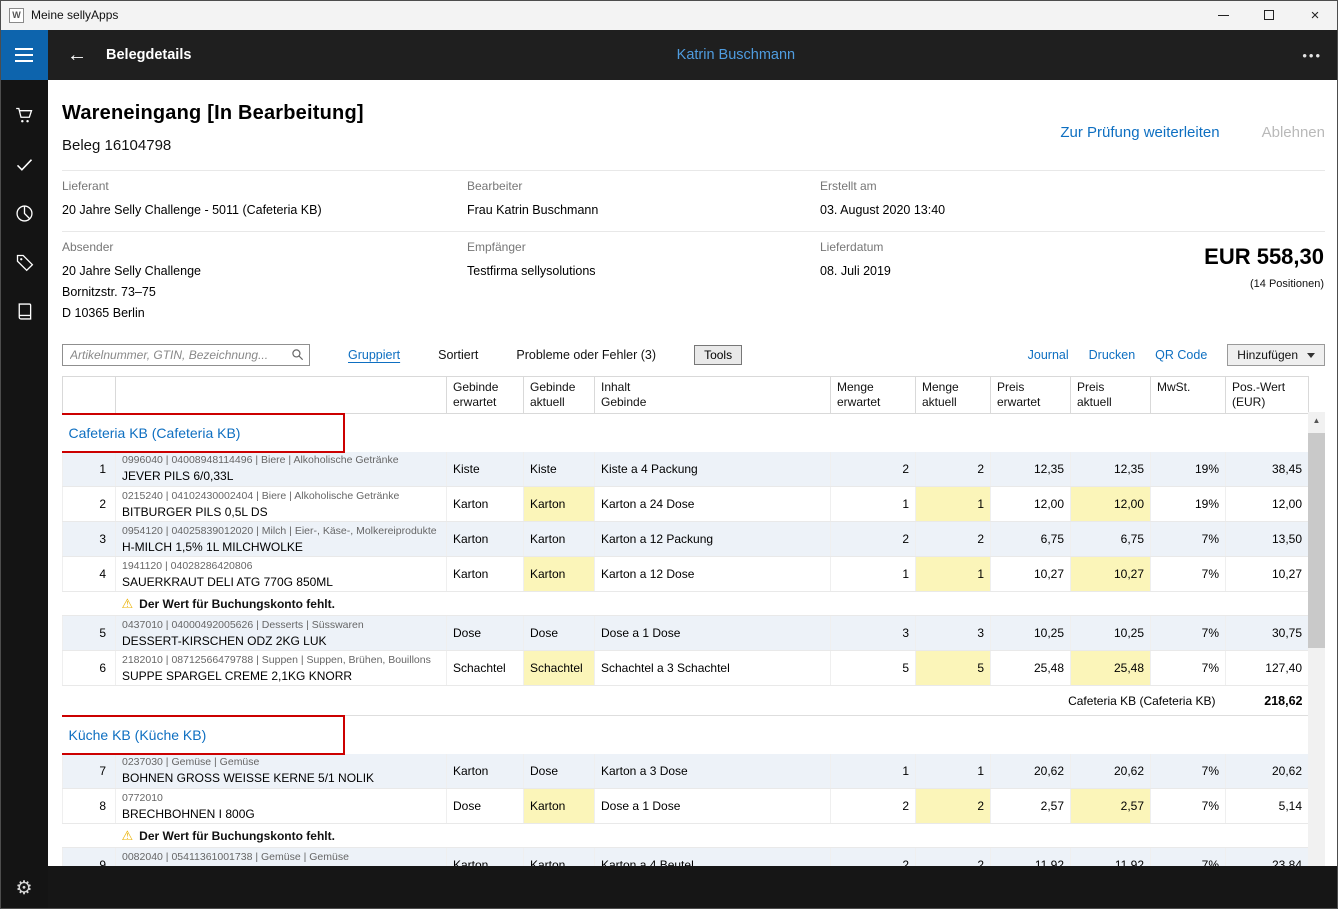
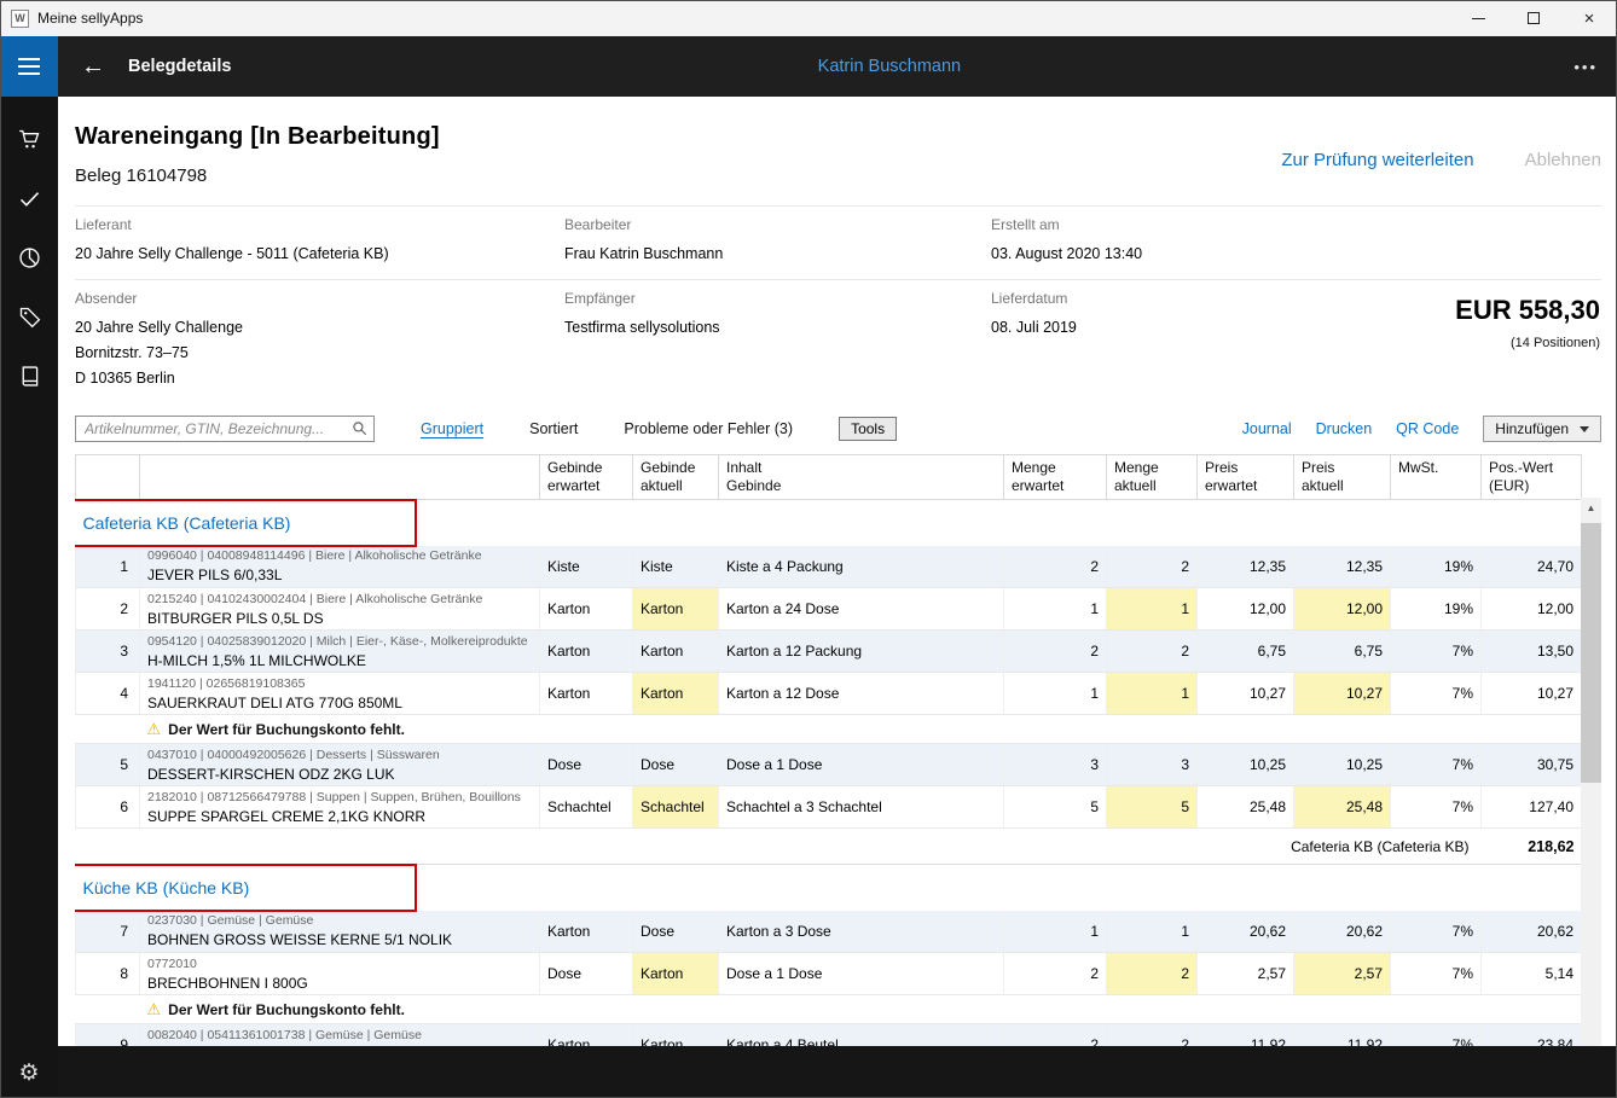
  W
  Meine sellyApps
  ×
  ←
  Belegdetails
  Katrin Buschmann
  •••
  ⚙
  Wareneingang [In Bearbeitung]
  Beleg 16104798
  Zur Prüfung weiterleiten
  Ablehnen
  Lieferant
  20 Jahre Selly Challenge - 5011 (Cafeteria KB)
  Bearbeiter
  Frau Katrin Buschmann
  Erstellt am
  03. August 2020 13:40
  Absender
  20 Jahre Selly Challenge
  Bornitzstr. 73–75
  D 10365 Berlin
  Empfänger
  Testfirma sellysolutions
  Lieferdatum
  08. Juli 2019
  EUR 558,30
  (14 Positionen)
  Artikelnummer, GTIN, Bezeichnung...
  Gruppiert
  Sortiert
  Probleme oder Fehler (3)
  Tools
  Journal
  Drucken
  QR Code
  Hinzufügen
  		Gebinde erwartet	Gebinde aktuell	Inhalt Gebinde	Menge erwartet	Menge aktuell	Preis erwartet	Preis aktuell	MwSt.	Pos.-Wert (EUR)
  Cafeteria KB (Cafeteria KB)
- 1	0996040 | 04008948114496 | Biere | Alkoholische Getränke JEVER PILS 6/0,33L	Kiste	Kiste	Kiste a 4 Packung	2	2	12,35	12,35	19%	38,45
+ 1	0996040 | 04008948114496 | Biere | Alkoholische Getränke JEVER PILS 6/0,33L	Kiste	Kiste	Kiste a 4 Packung	2	2	12,35	12,35	19%	24,70
  2	0215240 | 04102430002404 | Biere | Alkoholische Getränke BITBURGER PILS 0,5L DS	Karton	Karton	Karton a 24 Dose	1	1	12,00	12,00	19%	12,00
  3	0954120 | 04025839012020 | Milch | Eier-, Käse-, Molkereiprodukte H-MILCH 1,5% 1L MILCHWOLKE	Karton	Karton	Karton a 12 Packung	2	2	6,75	6,75	7%	13,50
- 4	1941120 | 04028286420806 SAUERKRAUT DELI ATG 770G 850ML	Karton	Karton	Karton a 12 Dose	1	1	10,27	10,27	7%	10,27
+ 4	1941120 | 02656819108365 SAUERKRAUT DELI ATG 770G 850ML	Karton	Karton	Karton a 12 Dose	1	1	10,27	10,27	7%	10,27
  	⚠ Der Wert für Buchungskonto fehlt.
  5	0437010 | 04000492005626 | Desserts | Süsswaren DESSERT-KIRSCHEN ODZ 2KG LUK	Dose	Dose	Dose a 1 Dose	3	3	10,25	10,25	7%	30,75
  6	2182010 | 08712566479788 | Suppen | Suppen, Brühen, Bouillons SUPPE SPARGEL CREME 2,1KG KNORR	Schachtel	Schachtel	Schachtel a 3 Schachtel	5	5	25,48	25,48	7%	127,40
  Cafeteria KB (Cafeteria KB)	218,62
  Küche KB (Küche KB)
  7	0237030 | Gemüse | Gemüse BOHNEN GROSS WEISSE KERNE 5/1 NOLIK	Karton	Dose	Karton a 3 Dose	1	1	20,62	20,62	7%	20,62
  8	0772010 BRECHBOHNEN I 800G	Dose	Karton	Dose a 1 Dose	2	2	2,57	2,57	7%	5,14
  	⚠ Der Wert für Buchungskonto fehlt.
  9	0082040 | 05411361001738 | Gemüse | Gemüse	Karton	Karton	Karton a 4 Beutel	2	2	11,92	11,92	7%	23,84
  ▲
